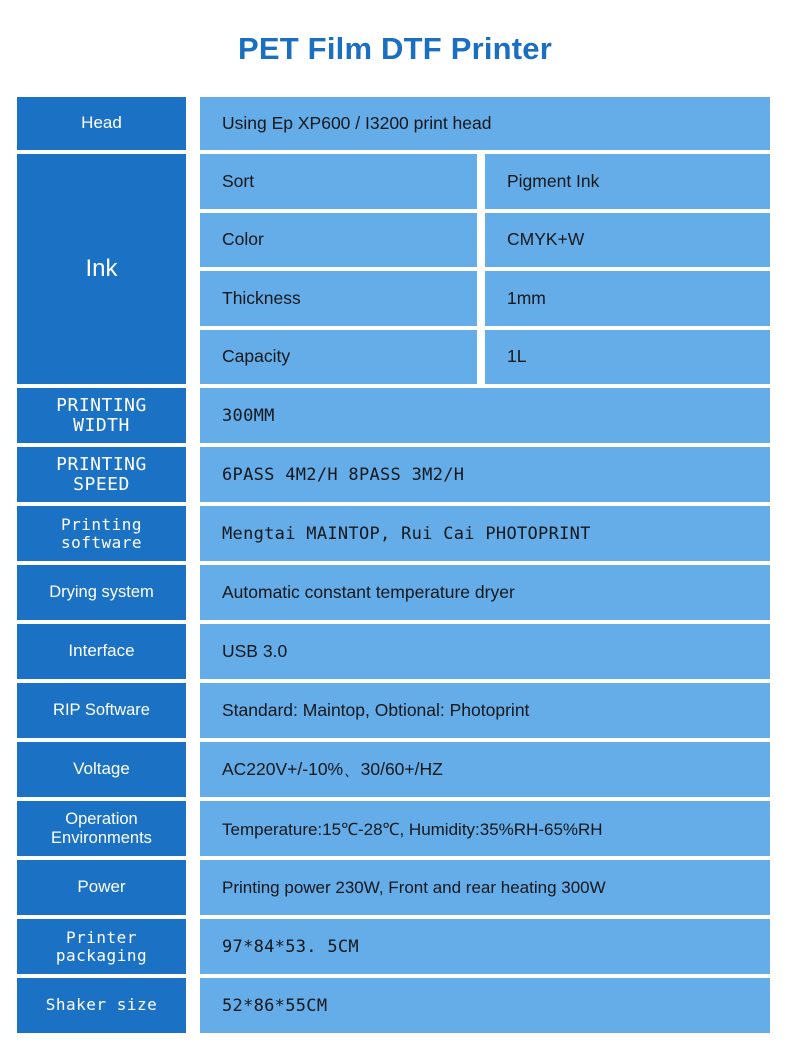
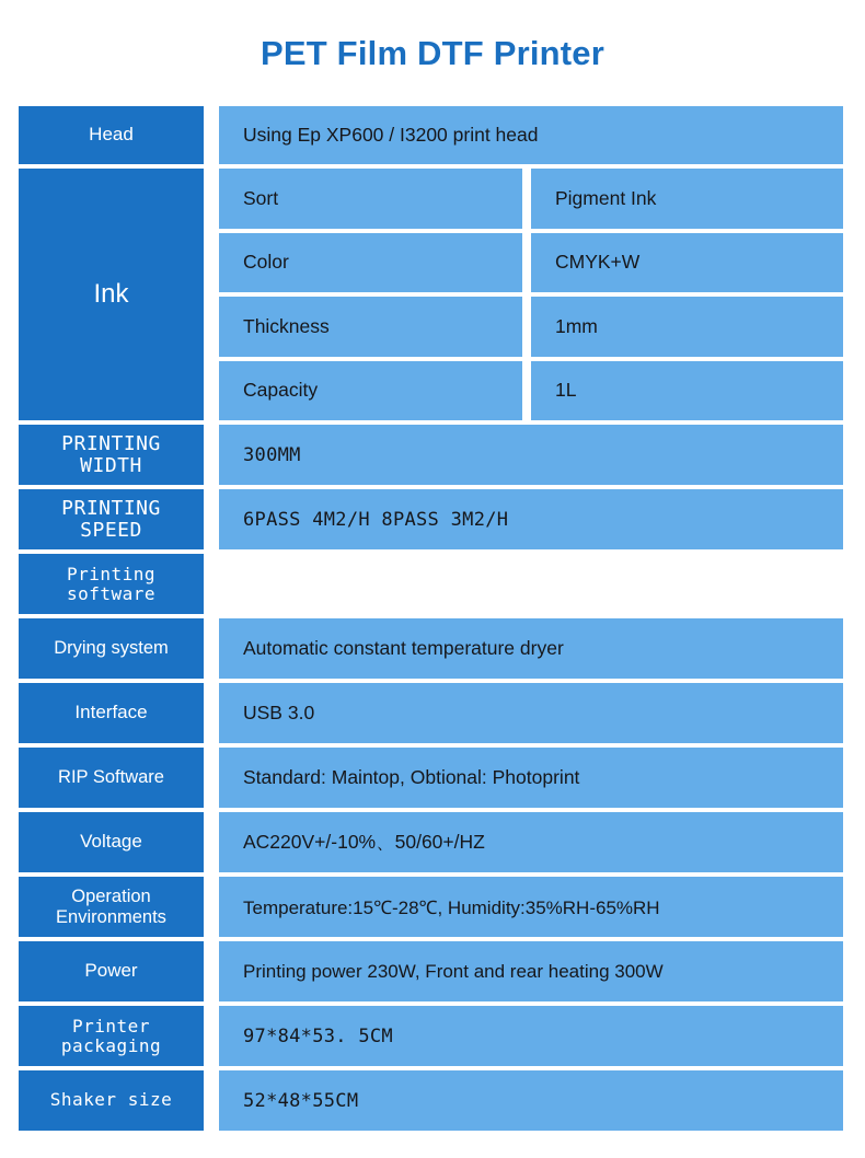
  PET Film DTF Printer
  Head
  Using Ep XP600 / I3200 print head
  Ink
  Sort
  Pigment Ink
  Color
  CMYK+W
  Thickness
  1mm
  Capacity
  1L
  PRINTING
  WIDTH
  300MM
  PRINTING
  SPEED
  6PASS 4M2/H 8PASS 3M2/H
  Printing
  software
- Mengtai MAINTOP, Rui Cai PHOTOPRINT
  Drying system
  Automatic constant temperature dryer
  Interface
  USB 3.0
  RIP Software
  Standard: Maintop, Obtional: Photoprint
  Voltage
- AC220V+/-10%、30/60+/HZ
+ AC220V+/-10%、50/60+/HZ
  Operation
  Environments
  Temperature:15℃-28℃, Humidity:35%RH-65%RH
  Power
  Printing power 230W, Front and rear heating 300W
  Printer
  packaging
  97*84*53. 5CM
  Shaker size
- 52*86*55CM
+ 52*48*55CM
